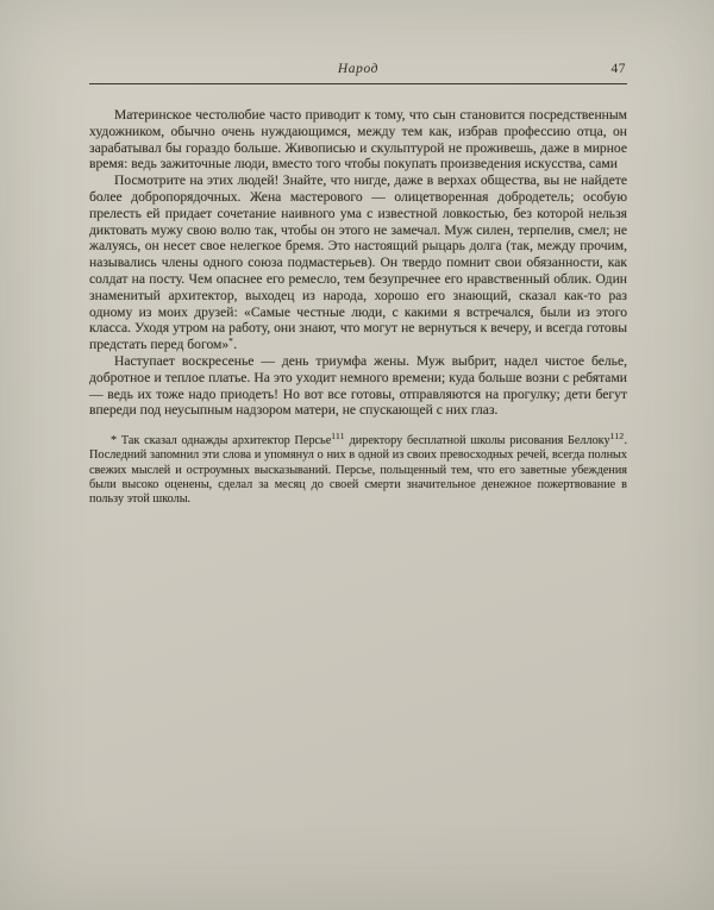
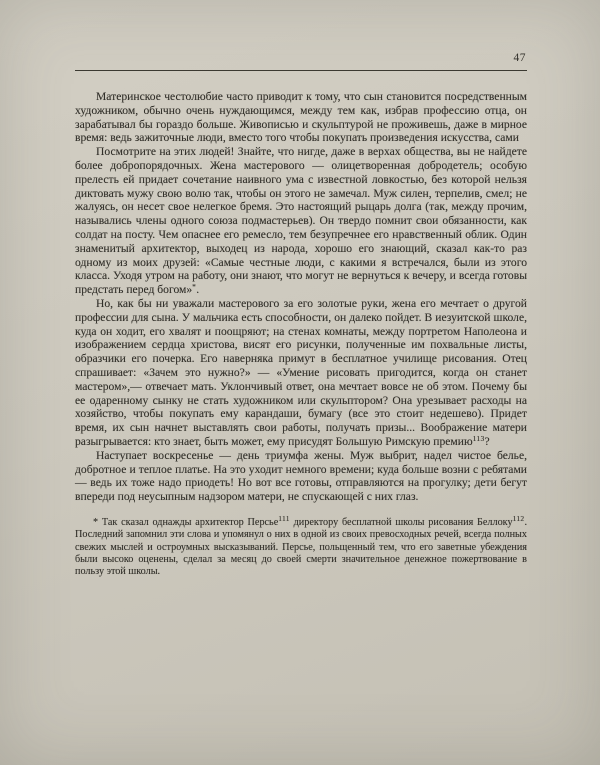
- Народ
  47
  Материнское честолюбие часто приводит к тому, что сын становится посредственным художником, обычно очень нуждающимся, между тем как, избрав профессию отца, он зарабатывал бы гораздо больше. Живописью и скульптурой не проживешь, даже в мирное время: ведь зажиточные люди, вместо того чтобы покупать произведения искусства, сами
  Посмотрите на этих людей! Знайте, что нигде, даже в верхах общества, вы не найдете более добропорядочных. Жена мастерового — олицетворенная добродетель; особую прелесть ей придает сочетание наивного ума с известной ловкостью, без которой нельзя диктовать мужу свою волю так, чтобы он этого не замечал. Муж силен, терпелив, смел; не жалуясь, он несет свое нелегкое бремя. Это настоящий рыцарь долга (так, между прочим, назывались члены одного союза подмастерьев). Он твердо помнит свои обязанности, как солдат на посту. Чем опаснее его ремесло, тем безупречнее его нравственный облик. Один знаменитый архитектор, выходец из народа, хорошо его знающий, сказал как-то раз одному из моих друзей: «Самые честные люди, с какими я встречался, были из этого класса. Уходя утром на работу, они знают, что могут не вернуться к вечеру, и всегда готовы предстать перед богом»*.
+ Но, как бы ни уважали мастерового за его золотые руки, жена его мечтает о другой профессии для сына. У мальчика есть способности, он далеко пойдет. В иезуитской школе, куда он ходит, его хвалят и поощряют; на стенах комнаты, между портретом Наполеона и изображением сердца христова, висят его рисунки, полученные им похвальные листы, образчики его почерка. Его наверняка примут в бесплатное училище рисования. Отец спрашивает: «Зачем это нужно?» — «Умение рисовать пригодится, когда он станет мастером»,— отвечает мать. Уклончивый ответ, она мечтает вовсе не об этом. Почему бы ее одаренному сынку не стать художником или скульптором? Она урезывает расходы на хозяйство, чтобы покупать ему карандаши, бумагу (все это стоит недешево). Придет время, их сын начнет выставлять свои работы, получать призы... Воображение матери разыгрывается: кто знает, быть может, ему присудят Большую Римскую премию113?
  Наступает воскресенье — день триумфа жены. Муж выбрит, надел чистое белье, добротное и теплое платье. На это уходит немного времени; куда больше возни с ребятами — ведь их тоже надо приодеть! Но вот все готовы, отправляются на прогулку; дети бегут впереди под неусыпным надзором матери, не спускающей с них глаз.
  * Так сказал однажды архитектор Персье111 директору бесплатной школы рисования Беллоку112. Последний запомнил эти слова и упомянул о них в одной из своих превосходных речей, всегда полных свежих мыслей и остроумных высказываний. Персье, польщенный тем, что его заветные убеждения были высоко оценены, сделал за месяц до своей смерти значительное денежное пожертвование в пользу этой школы.
